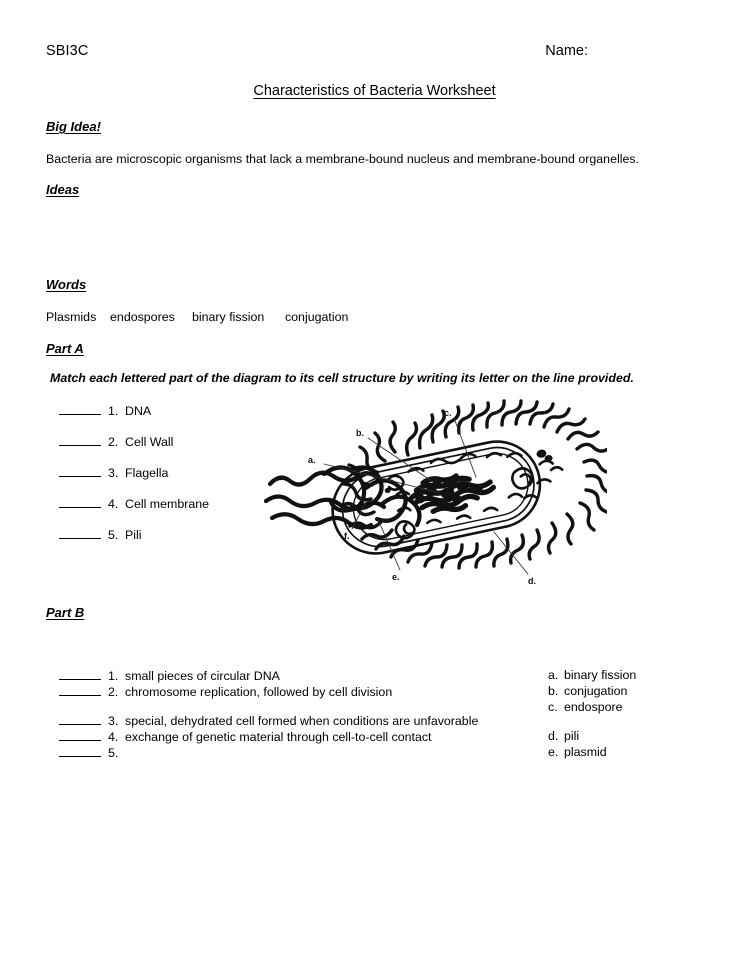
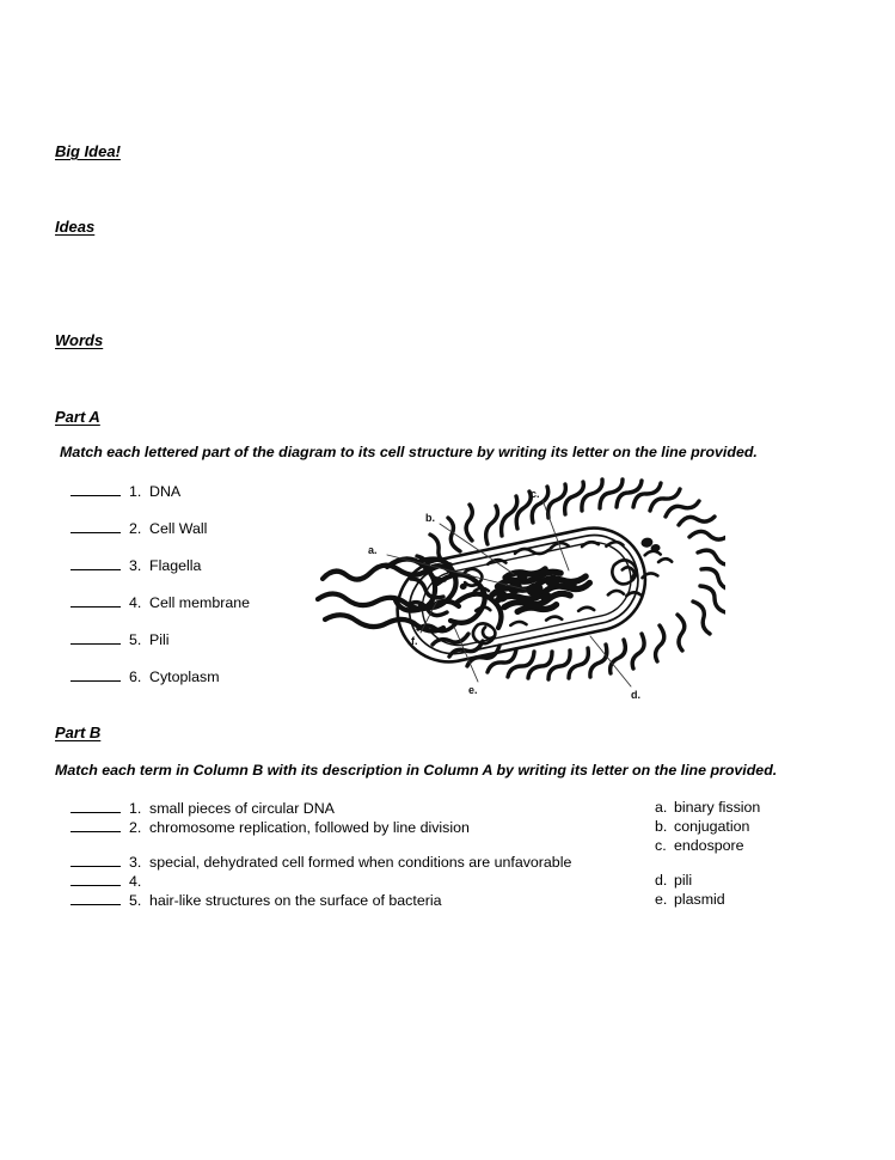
- SBI3C
- Name:
- Characteristics of Bacteria Worksheet
  Big Idea!
- Bacteria are microscopic organisms that lack a membrane-bound nucleus and membrane-bound organelles.
  Ideas
  Words
- Plasmids endospores binary fission conjugation
  Part A
  Match each lettered part of the diagram to its cell structure by writing its letter on the line provided.
  1.
  DNA
  2.
  Cell Wall
  3.
  Flagella
  4.
  Cell membrane
  5.
  Pili
+ 6.
+ Cytoplasm
  a.
  b.
  c.
  d.
  e.
  f.
  Part B
+ Match each term in Column B with its description in Column A by writing its letter on the line provided.
  1.
  small pieces of circular DNA
  2.
- chromosome replication, followed by cell division
+ chromosome replication, followed by line division
  3.
  special, dehydrated cell formed when conditions are unfavorable
  4.
- exchange of genetic material through cell-to-cell contact
  5.
+ hair-like structures on the surface of bacteria
  a.
  binary fission
  b.
  conjugation
  c.
  endospore
  d.
  pili
  e.
  plasmid
